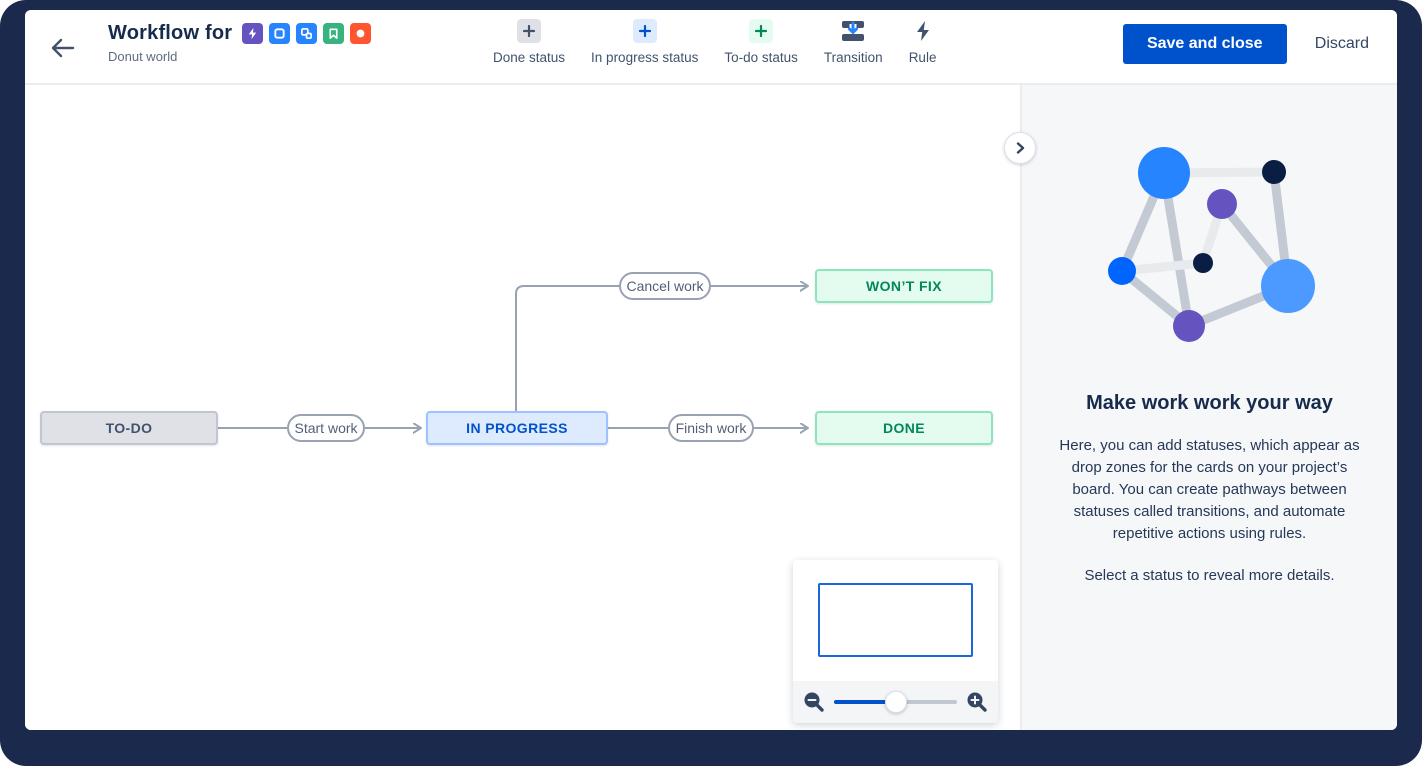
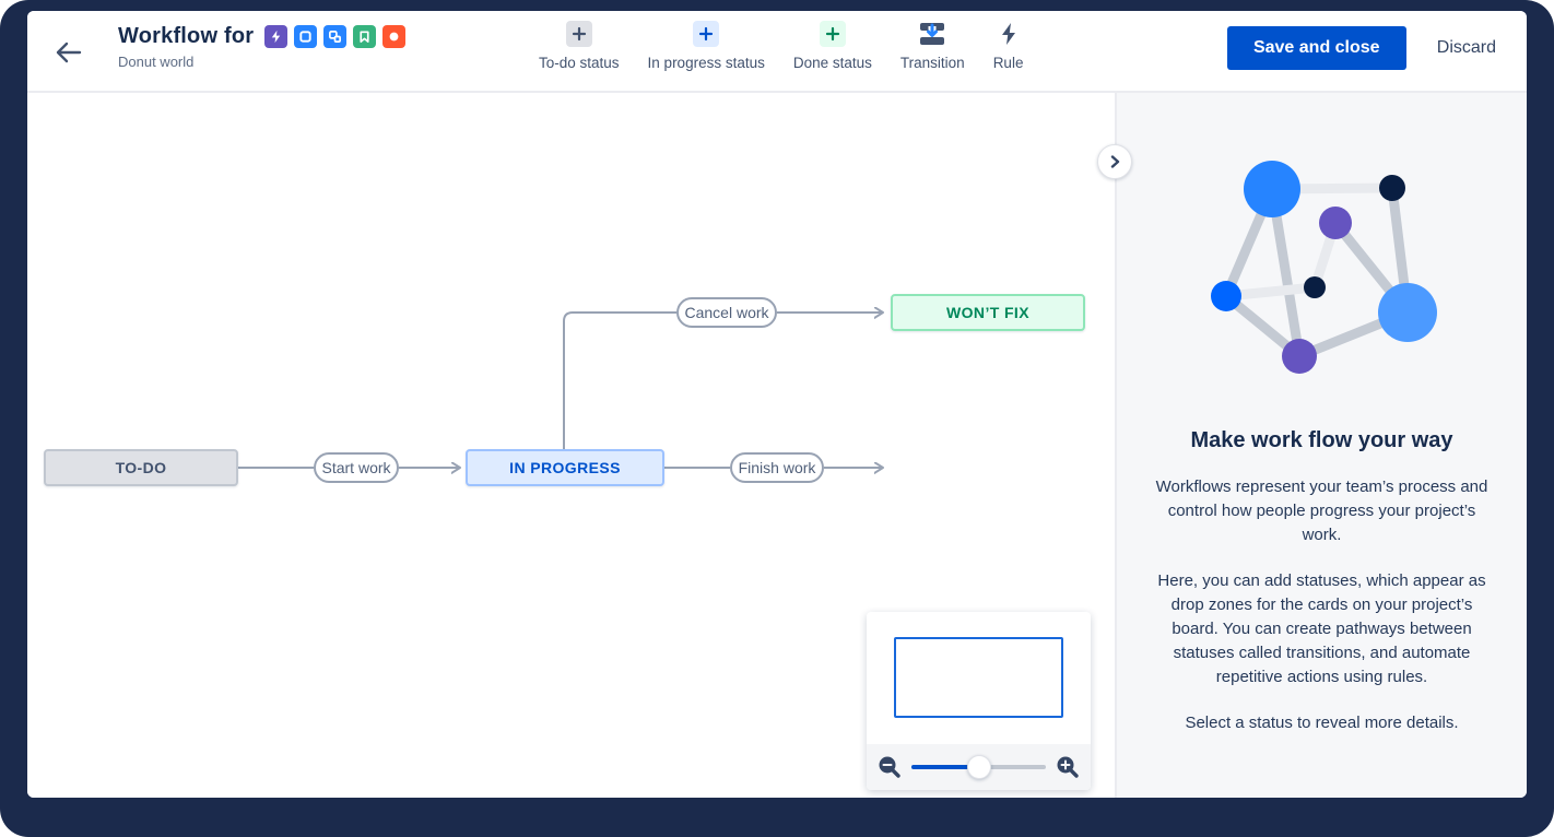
  Workflow for
  Donut world
- Done status
+ To-do status
  In progress status
- To-do status
+ Done status
  Transition
  Rule
  Save and close
  Discard
  TO-DO
  IN PROGRESS
- DONE
  WON’T FIX
  Start work
  Finish work
  Cancel work
- Make work work your way
+ Make work flow your way
+ Workflows represent your team’s process and control how people progress your project’s work.
  Here, you can add statuses, which appear as drop zones for the cards on your project’s board. You can create pathways between statuses called transitions, and automate repetitive actions using rules.
  Select a status to reveal more details.
